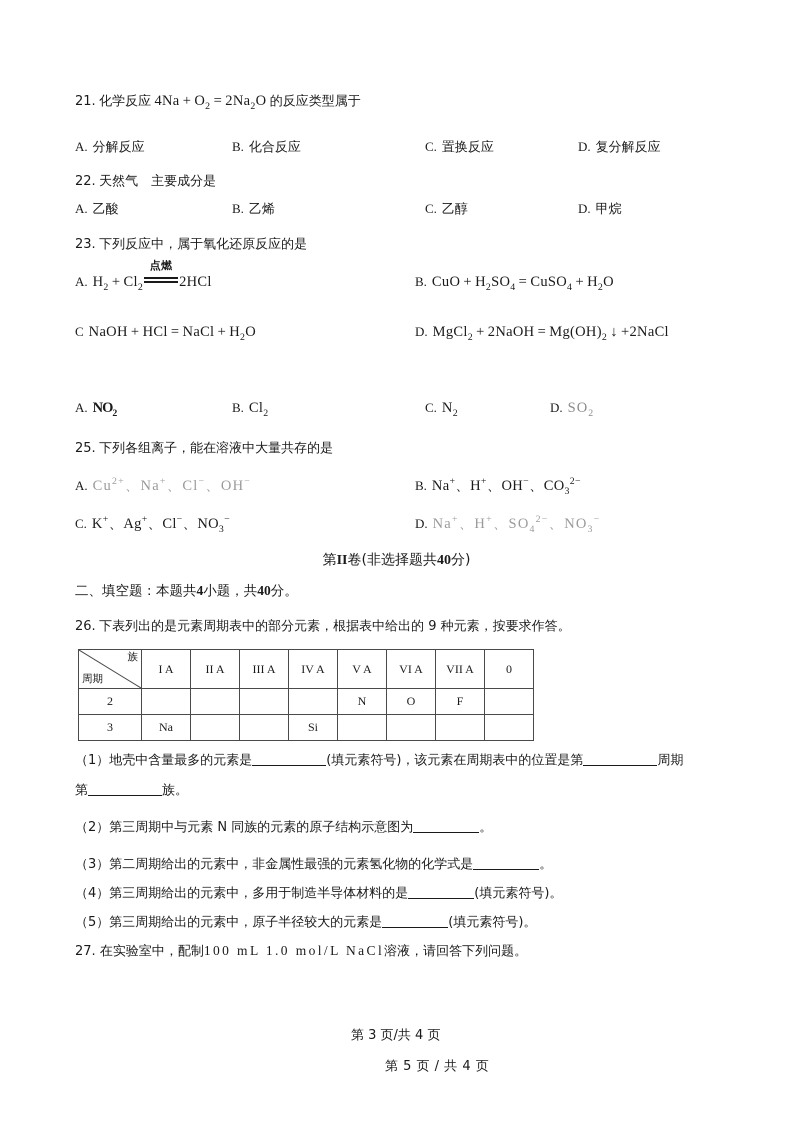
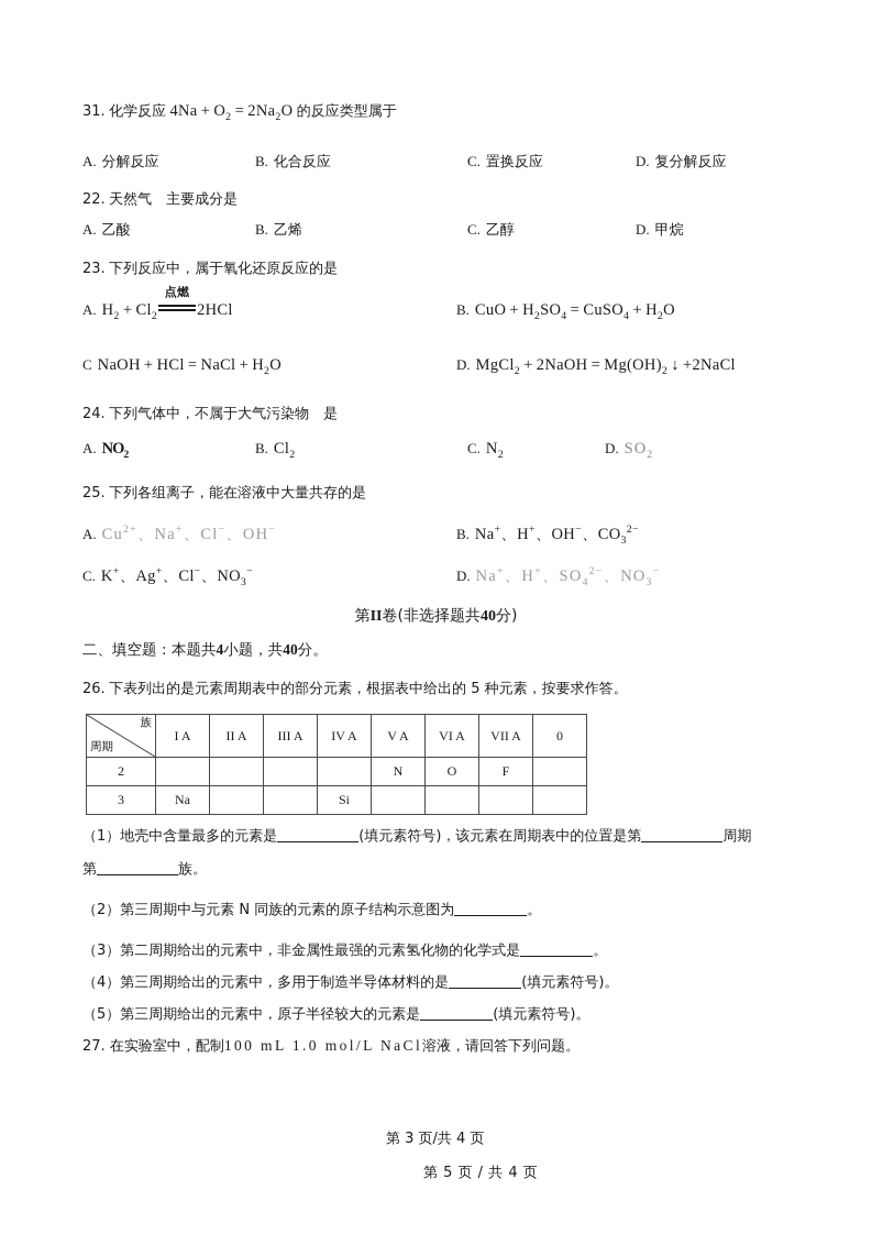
- 21. 化学反应 4Na + O2 = 2Na2O 的反应类型属于
+ 31. 化学反应 4Na + O2 = 2Na2O 的反应类型属于
  A. 分解反应
  B. 化合反应
  C. 置换反应
  D. 复分解反应
  22. 天然气 主要成分是
  A. 乙酸
  B. 乙烯
  C. 乙醇
  D. 甲烷
  23. 下列反应中，属于氧化还原反应的是
  A. H2 + Cl2
  点燃
  2HCl
  B. CuO + H2SO4 = CuSO4 + H2O
  C NaOH + HCl = NaCl + H2O
  D. MgCl2 + 2NaOH = Mg(OH)2 ↓ +2NaCl
+ 24. 下列气体中，不属于大气污染物 是
  A. NO2
  B. Cl2
  C. N2
  D. SO2
  25. 下列各组离子，能在溶液中大量共存的是
  A. Cu2+、Na+、Cl−、OH−
  B. Na+、H+、OH−、CO32−
  C. K+、Ag+、Cl−、NO3−
  D. Na+、H+、SO42−、NO3−
  第II卷(非选择题共40分)
  二、填空题：本题共4小题，共40分。
- 26. 下表列出的是元素周期表中的部分元素，根据表中给出的 9 种元素，按要求作答。
+ 26. 下表列出的是元素周期表中的部分元素，根据表中给出的 5 种元素，按要求作答。
  族 周期	I A	II A	III A	IV A	V A	VI A	VII A	0
  2					N	O	F
  3	Na			Si
  （1）地壳中含量最多的元素是 (填元素符号)，该元素在周期表中的位置是第 周期
  第 族。
  （2）第三周期中与元素 N 同族的元素的原子结构示意图为 。
  （3）第二周期给出的元素中，非金属性最强的元素氢化物的化学式是 。
  （4）第三周期给出的元素中，多用于制造半导体材料的是 (填元素符号)。
  （5）第三周期给出的元素中，原子半径较大的元素是 (填元素符号)。
  27. 在实验室中，配制100 mL 1.0 mol/L NaCl溶液，请回答下列问题。
  第 3 页/共 4 页
  第 5 页 / 共 4 页
